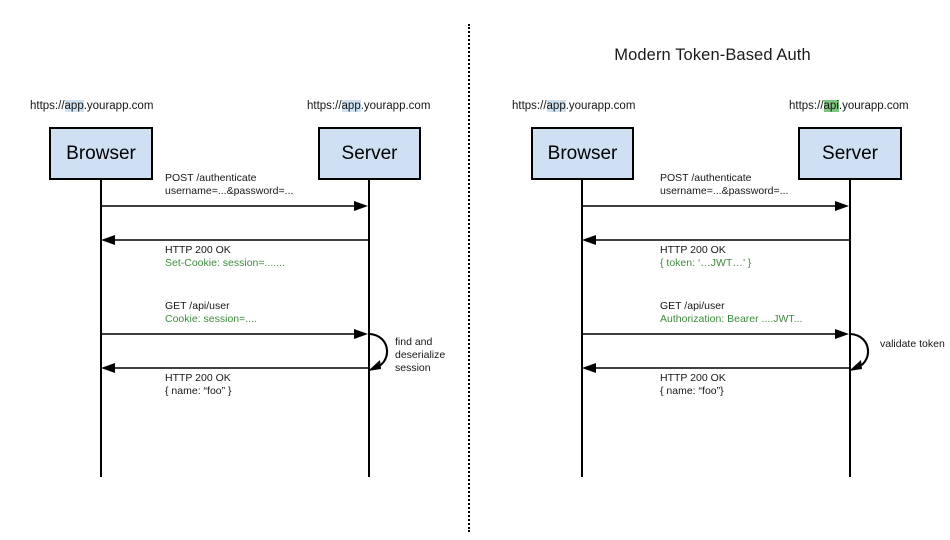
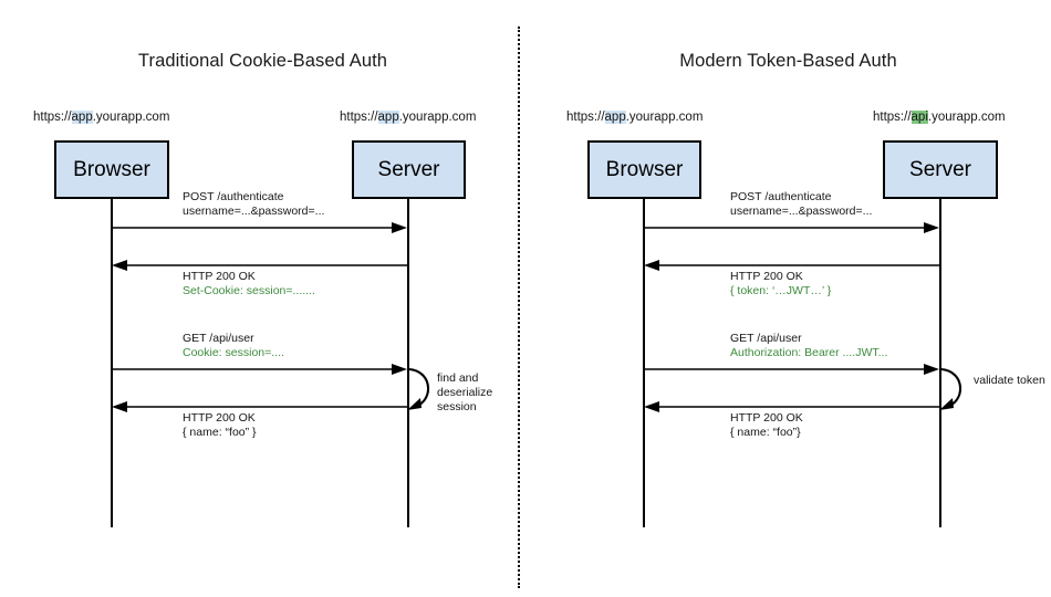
+ Traditional Cookie-Based Auth
  https://app.yourapp.com
  https://app.yourapp.com
  Browser
  Server
  POST /authenticate
  username=...&password=...
  HTTP 200 OK
  Set-Cookie: session=.......
  GET /api/user
  Cookie: session=....
  find and
  deserialize
  session
  HTTP 200 OK
  { name: “foo” }
  Modern Token-Based Auth
  https://app.yourapp.com
  https://api.yourapp.com
  Browser
  Server
  POST /authenticate
  username=...&password=...
  HTTP 200 OK
  { token: ‘…JWT…’ }
  GET /api/user
  Authorization: Bearer ....JWT...
  validate token
  HTTP 200 OK
  { name: “foo”}
